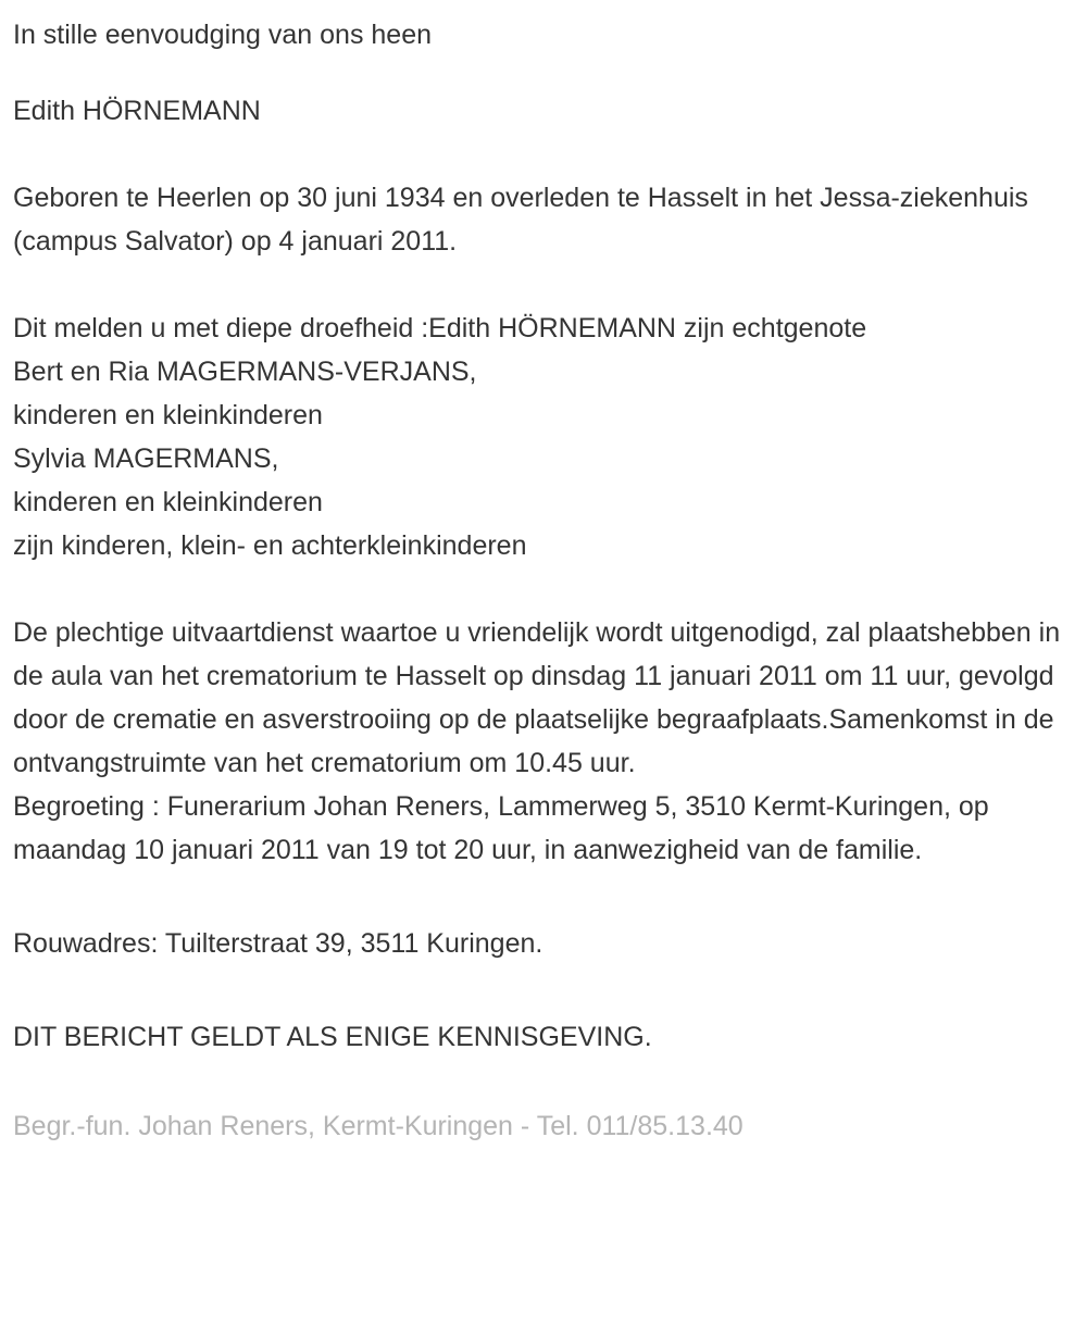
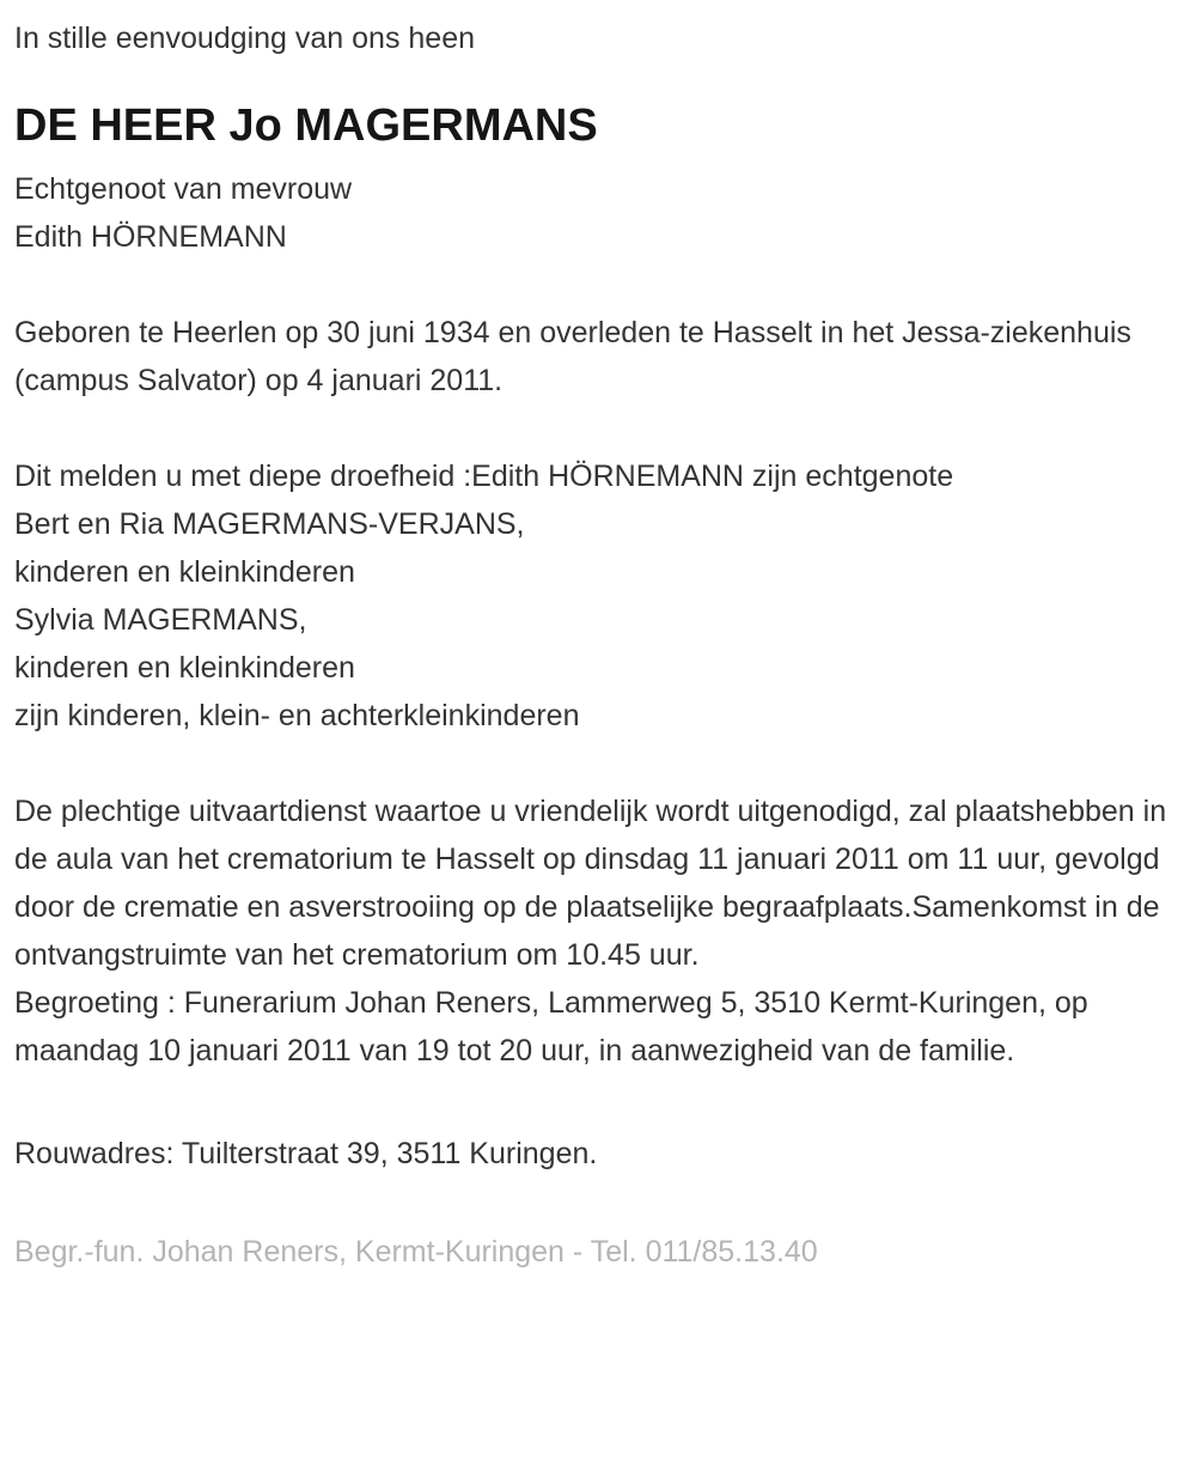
  In stille eenvoudging van ons heen
+ DE HEER Jo MAGERMANS
+ Echtgenoot van mevrouw
  Edith HÖRNEMANN
  Geboren te Heerlen op 30 juni 1934 en overleden te Hasselt in het Jessa-ziekenhuis (campus Salvator) op 4 januari 2011.
  Dit melden u met diepe droefheid :Edith HÖRNEMANN zijn echtgenote
  Bert en Ria MAGERMANS-VERJANS,
  kinderen en kleinkinderen
  Sylvia MAGERMANS,
  kinderen en kleinkinderen
  zijn kinderen, klein- en achterkleinkinderen
  De plechtige uitvaartdienst waartoe u vriendelijk wordt uitgenodigd, zal plaatshebben in de aula van het crematorium te Hasselt op dinsdag 11 januari 2011 om 11 uur, gevolgd door de crematie en asverstrooiing op de plaatselijke begraafplaats.Samenkomst in de ontvangstruimte van het crematorium om 10.45 uur.
  Begroeting : Funerarium Johan Reners, Lammerweg 5, 3510 Kermt-Kuringen, op maandag 10 januari 2011 van 19 tot 20 uur, in aanwezigheid van de familie.
  Rouwadres: Tuilterstraat 39, 3511 Kuringen.
- DIT BERICHT GELDT ALS ENIGE KENNISGEVING.
  Begr.-fun. Johan Reners, Kermt-Kuringen - Tel. 011/85.13.40
